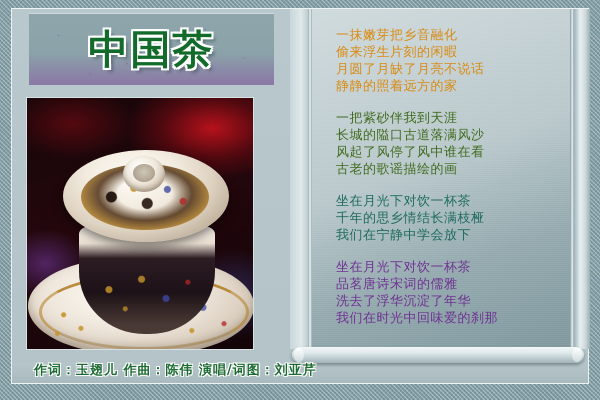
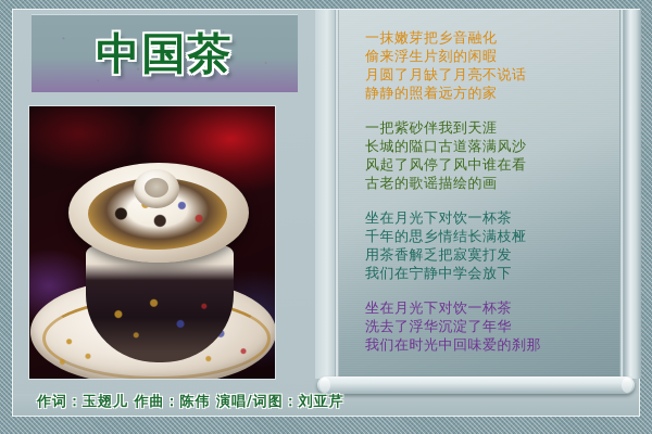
  中国茶
  一抹嫩芽把乡音融化
  偷来浮生片刻的闲暇
  月圆了月缺了月亮不说话
  静静的照着远方的家
  一把紫砂伴我到天涯
  长城的隘口古道落满风沙
  风起了风停了风中谁在看
  古老的歌谣描绘的画
  坐在月光下对饮一杯茶
  千年的思乡情结长满枝桠
+ 用茶香解乏把寂寞打发
  我们在宁静中学会放下
  坐在月光下对饮一杯茶
- 品茗唐诗宋词的儒雅
  洗去了浮华沉淀了年华
  我们在时光中回味爱的刹那
  作词：玉翅儿 作曲：陈伟 演唱/词图：刘亚芹
